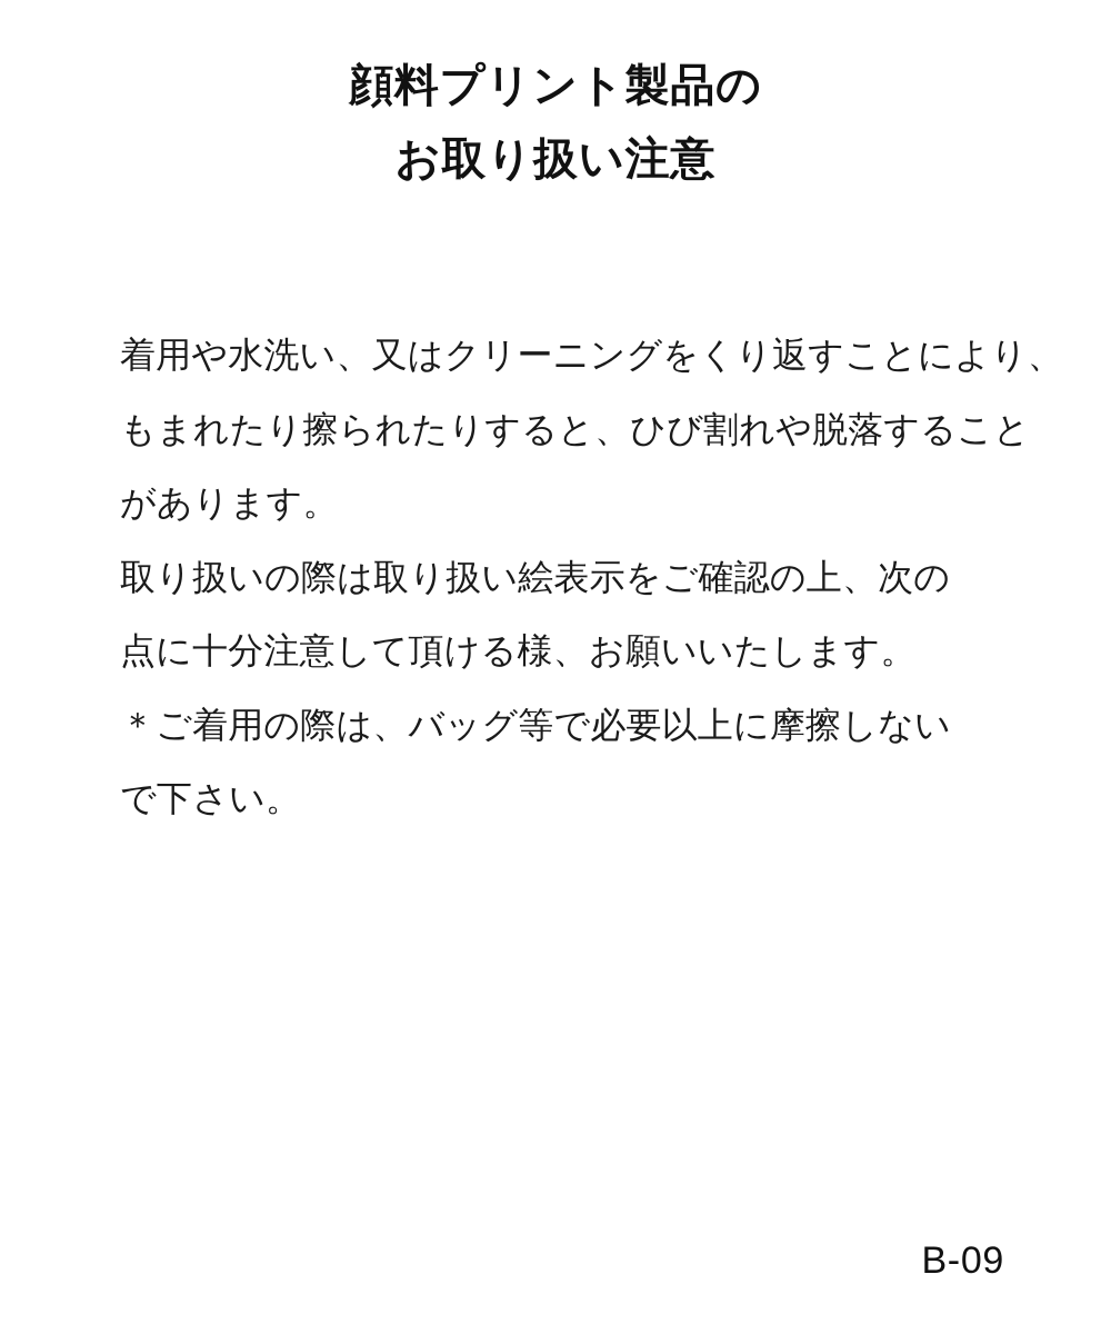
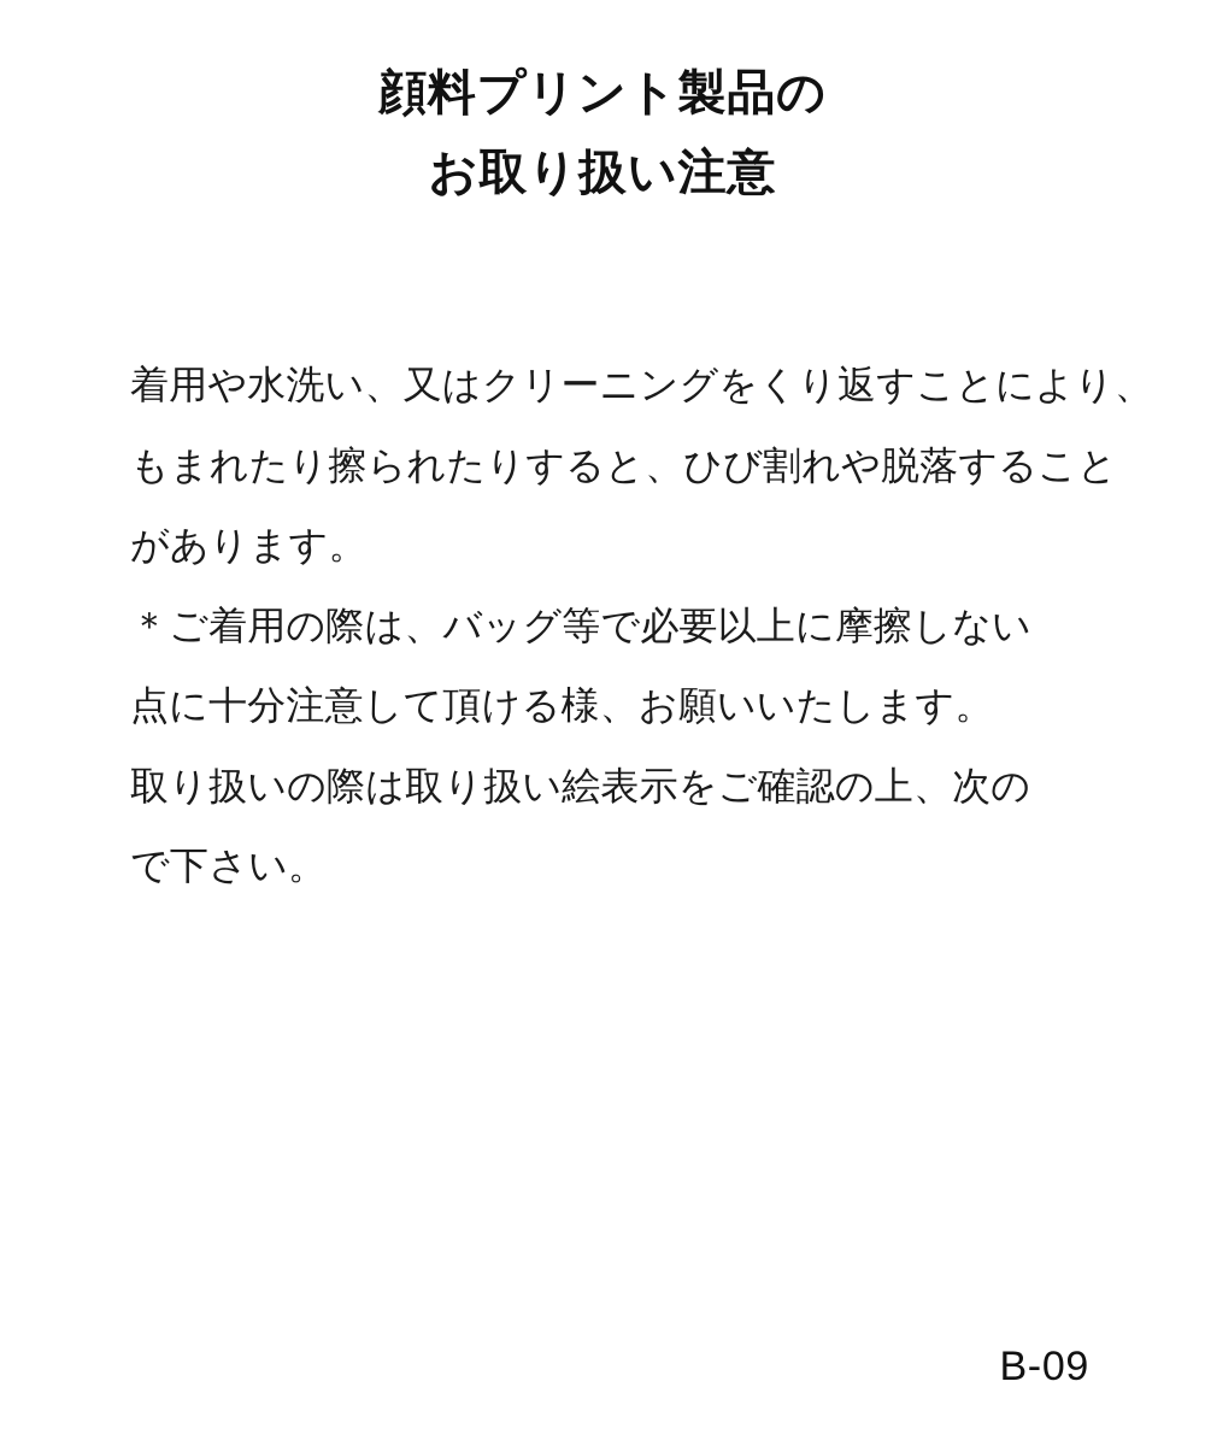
  顔料プリント製品の
  お取り扱い注意
  着用や水洗い、又はクリーニングをくり返すことにより、
  もまれたり擦られたりすると、ひび割れや脱落すること
  があります。
- 取り扱いの際は取り扱い絵表示をご確認の上、次の
+ ＊ご着用の際は、バッグ等で必要以上に摩擦しない
  点に十分注意して頂ける様、お願いいたします。
- ＊ご着用の際は、バッグ等で必要以上に摩擦しない
+ 取り扱いの際は取り扱い絵表示をご確認の上、次の
  で下さい。
  B-09
